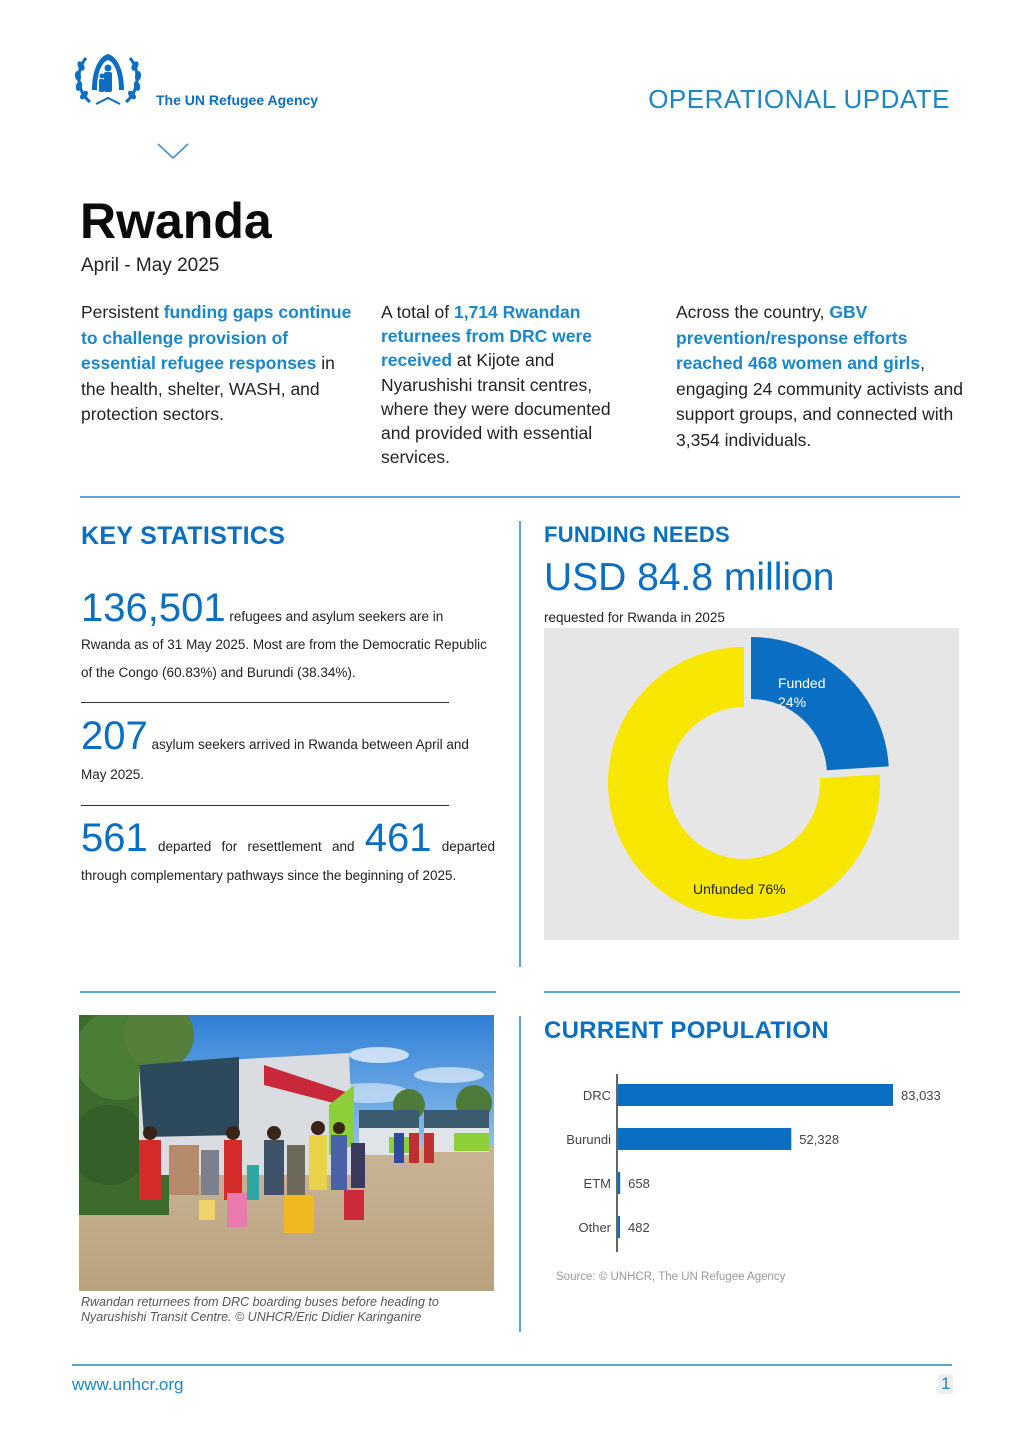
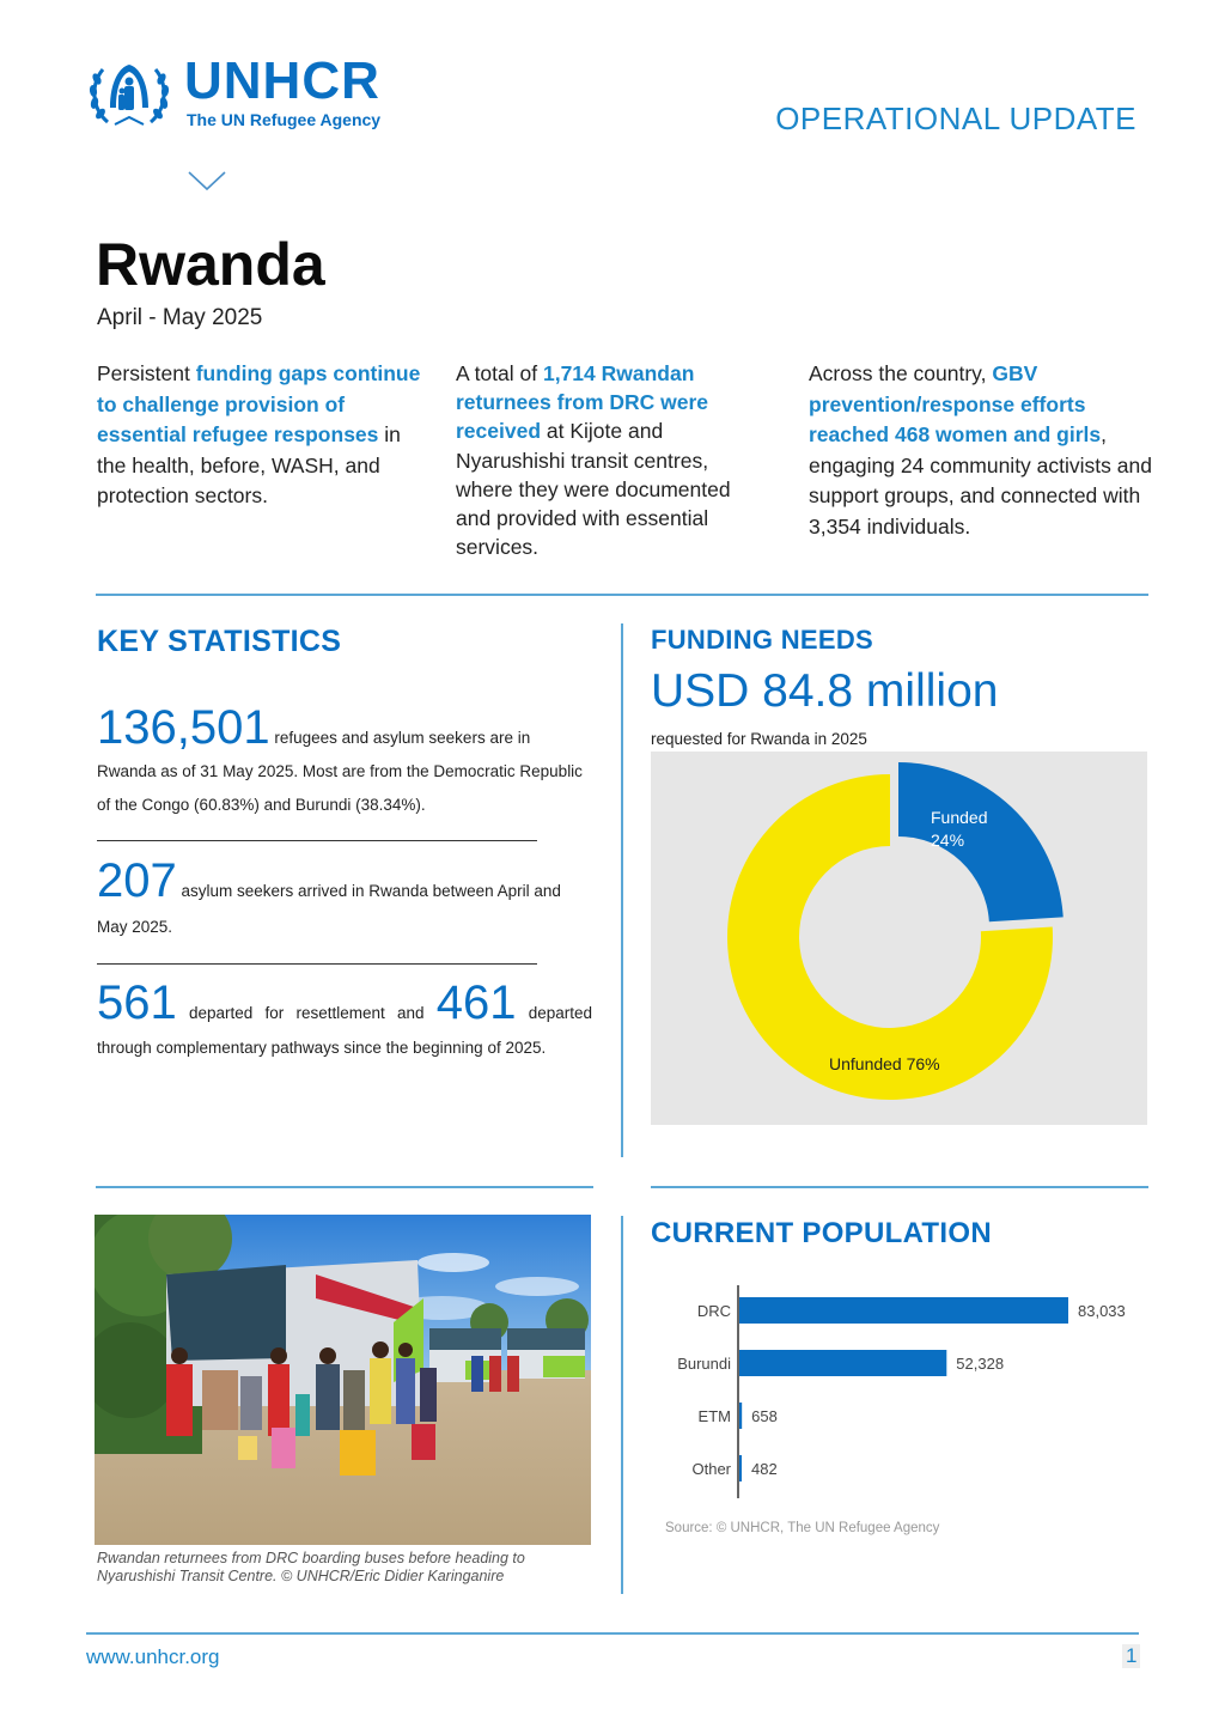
+ UNHCR
  The UN Refugee Agency
  OPERATIONAL UPDATE
  Rwanda
  April - May 2025
- Persistent funding gaps continue to challenge provision of essential refugee responses in the health, shelter, WASH, and protection sectors.
+ Persistent funding gaps continue to challenge provision of essential refugee responses in the health, before, WASH, and protection sectors.
  A total of 1,714 Rwandan returnees from DRC were received at Kijote and Nyarushishi transit centres, where they were documented and provided with essential services.
  Across the country, GBV prevention/response efforts reached 468 women and girls, engaging 24 community activists and support groups, and connected with 3,354 individuals.
  KEY STATISTICS
  136,501 refugees and asylum seekers are in Rwanda as of 31 May 2025. Most are from the Democratic Republic of the Congo (60.83%) and Burundi (38.34%).
  207 asylum seekers arrived in Rwanda between April and May 2025.
  561 departed for resettlement and 461 departed through complementary pathways since the beginning of 2025.
  FUNDING NEEDS
  USD 84.8 million
  requested for Rwanda in 2025
  Funded
  24%
  Unfunded 76%
  Rwandan returnees from DRC boarding buses before heading to Nyarushishi Transit Centre. © UNHCR/Eric Didier Karinganire
  CURRENT POPULATION
  DRC
  83,033
  Burundi
  52,328
  ETM
  658
  Other
  482
  Source: © UNHCR, The UN Refugee Agency
  www.unhcr.org
  1
